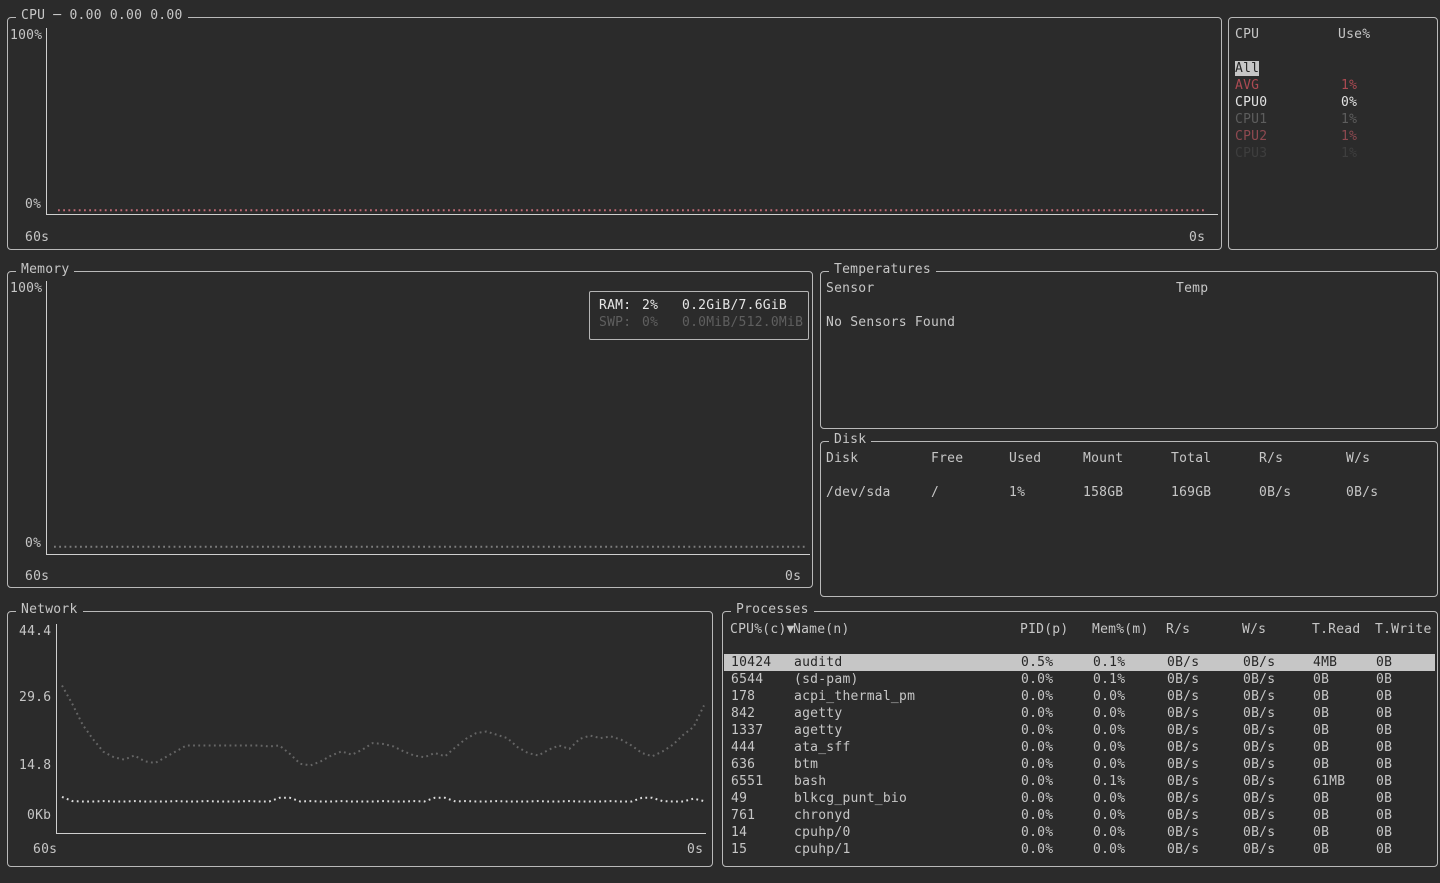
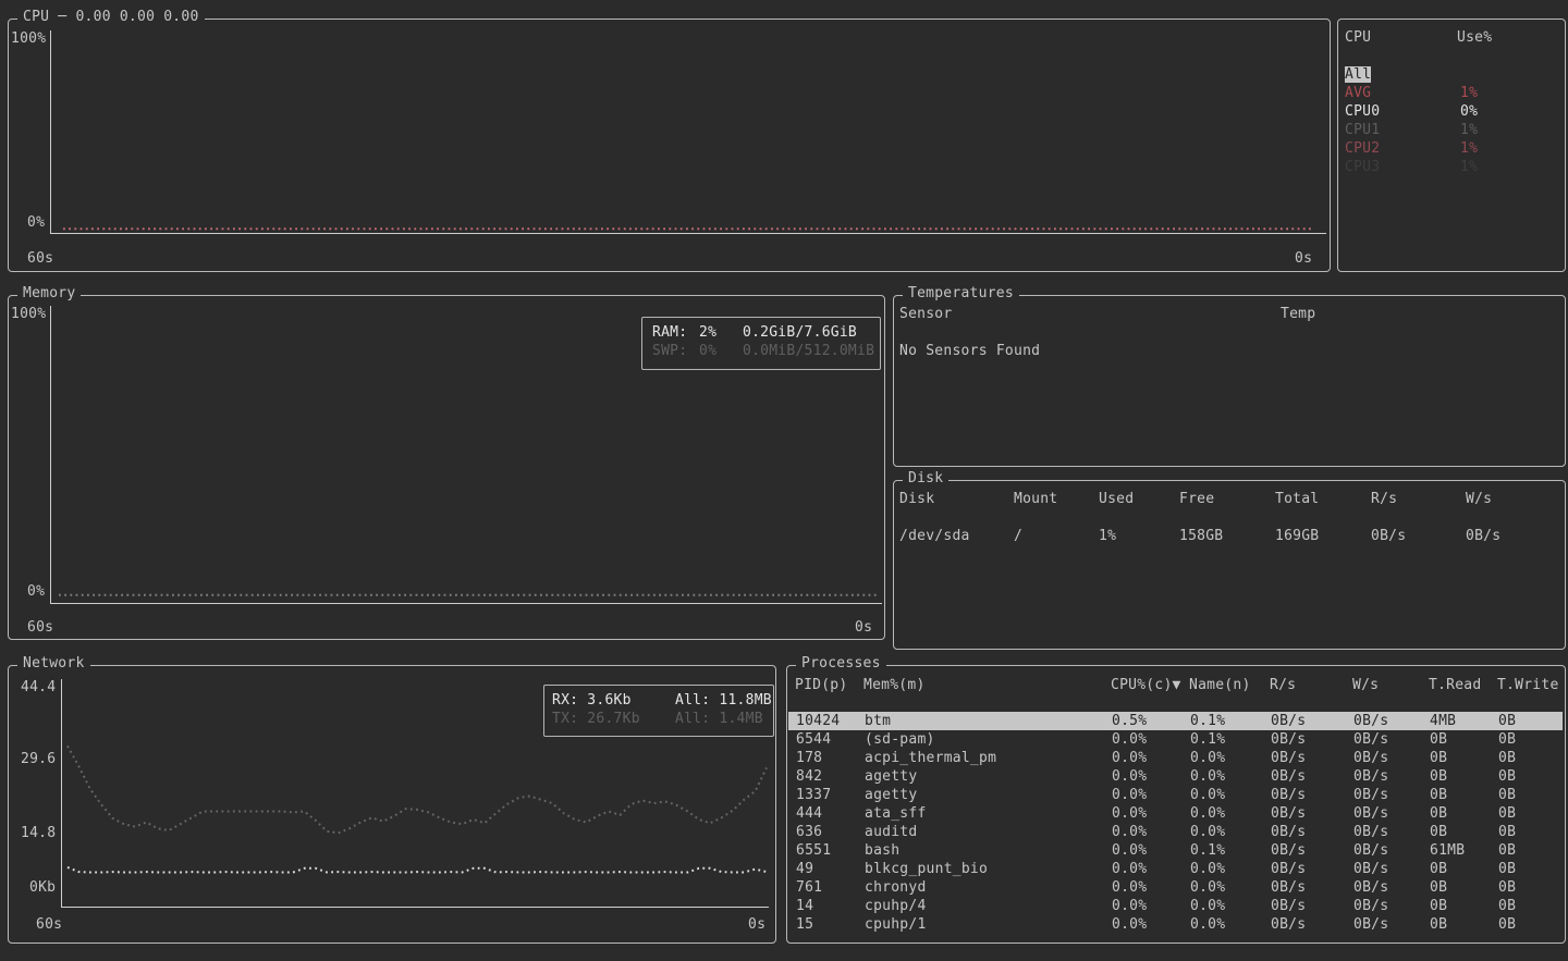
  CPU ─ 0.00 0.00 0.00
  100%
  0%
  60s
  0s
  CPU
  Use%
  All
  AVG
  1%
  CPU0
  0%
  CPU1
  1%
  CPU2
  1%
  Memory
  100%
  0%
  60s
  0s
  RAM:
  2%
  0.2GiB/7.6GiB
  SWP:
  0%
  0.0MiB/512.0MiB
  Temperatures
  Sensor
  Temp
  No Sensors Found
  Disk
  Disk
- Free
+ Mount
  Used
- Mount
+ Free
  Total
  R/s
  W/s
  /dev/sda
  /
  1%
  158GB
  169GB
  0B/s
  0B/s
  Network
  44.4
  29.6
  14.8
  0Kb
  60s
  0s
+ RX: 3.6Kb
+ All: 11.8MB
+ TX: 26.7Kb
+ All: 1.4MB
  Processes
- CPU%(c)▼
+ PID(p)
- Name(n)
+ Mem%(m)
- PID(p)
+ CPU%(c)▼
- Mem%(m)
+ Name(n)
  R/s
  W/s
  T.Read
  T.Write
  10424
- auditd
+ btm
  0.5%
  0.1%
  0B/s
  0B/s
  4MB
  0B
  6544
  (sd-pam)
  0.0%
  0.1%
  0B/s
  0B/s
  0B
  0B
  178
  acpi_thermal_pm
  0.0%
  0.0%
  0B/s
  0B/s
  0B
  0B
  842
  agetty
  0.0%
  0.0%
  0B/s
  0B/s
  0B
  0B
  1337
  agetty
  0.0%
  0.0%
  0B/s
  0B/s
  0B
  0B
  444
  ata_sff
  0.0%
  0.0%
  0B/s
  0B/s
  0B
  0B
  636
- btm
+ auditd
  0.0%
  0.0%
  0B/s
  0B/s
  0B
  0B
  6551
  bash
  0.0%
  0.1%
  0B/s
  0B/s
  61MB
  0B
  49
  blkcg_punt_bio
  0.0%
  0.0%
  0B/s
  0B/s
  0B
  0B
  761
  chronyd
  0.0%
  0.0%
  0B/s
  0B/s
  0B
  0B
  14
- cpuhp/0
+ cpuhp/4
  0.0%
  0.0%
  0B/s
  0B/s
  0B
  0B
  15
  cpuhp/1
  0.0%
  0.0%
  0B/s
  0B/s
  0B
  0B
